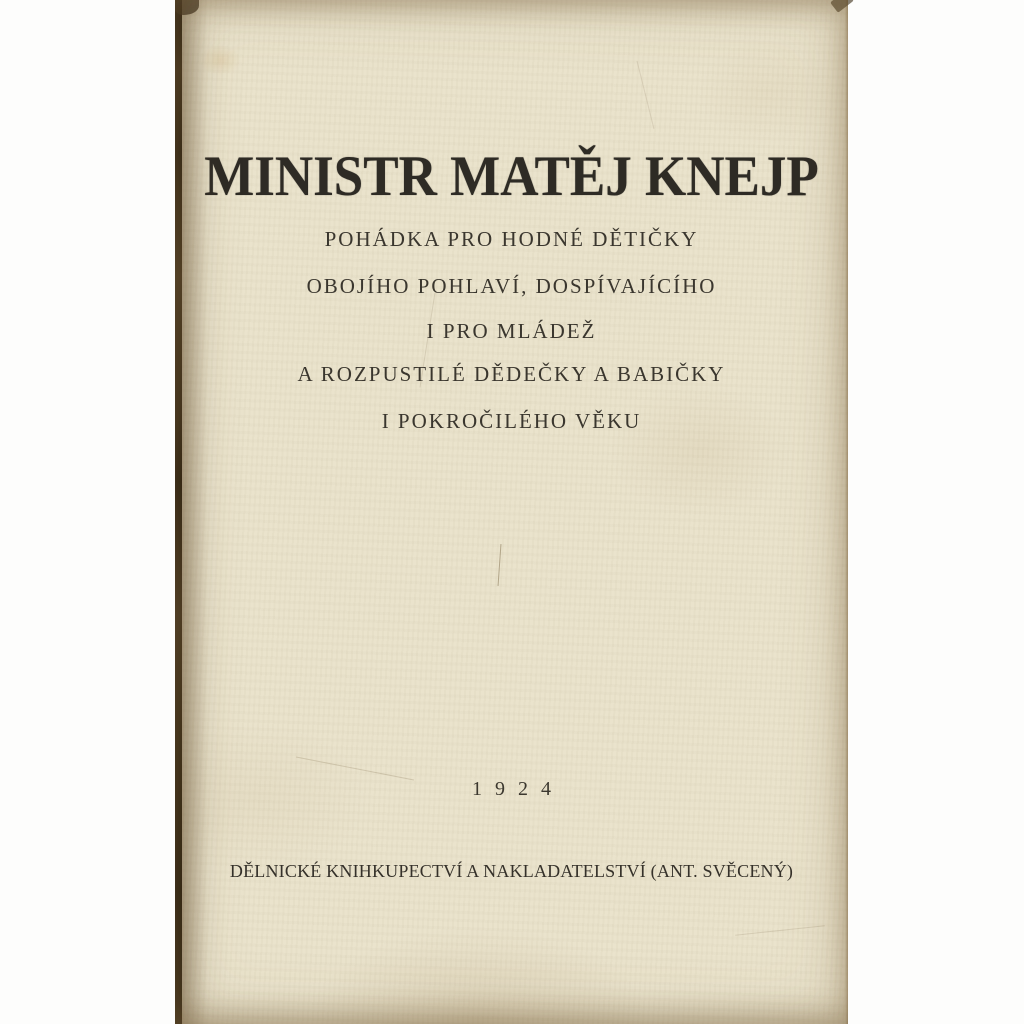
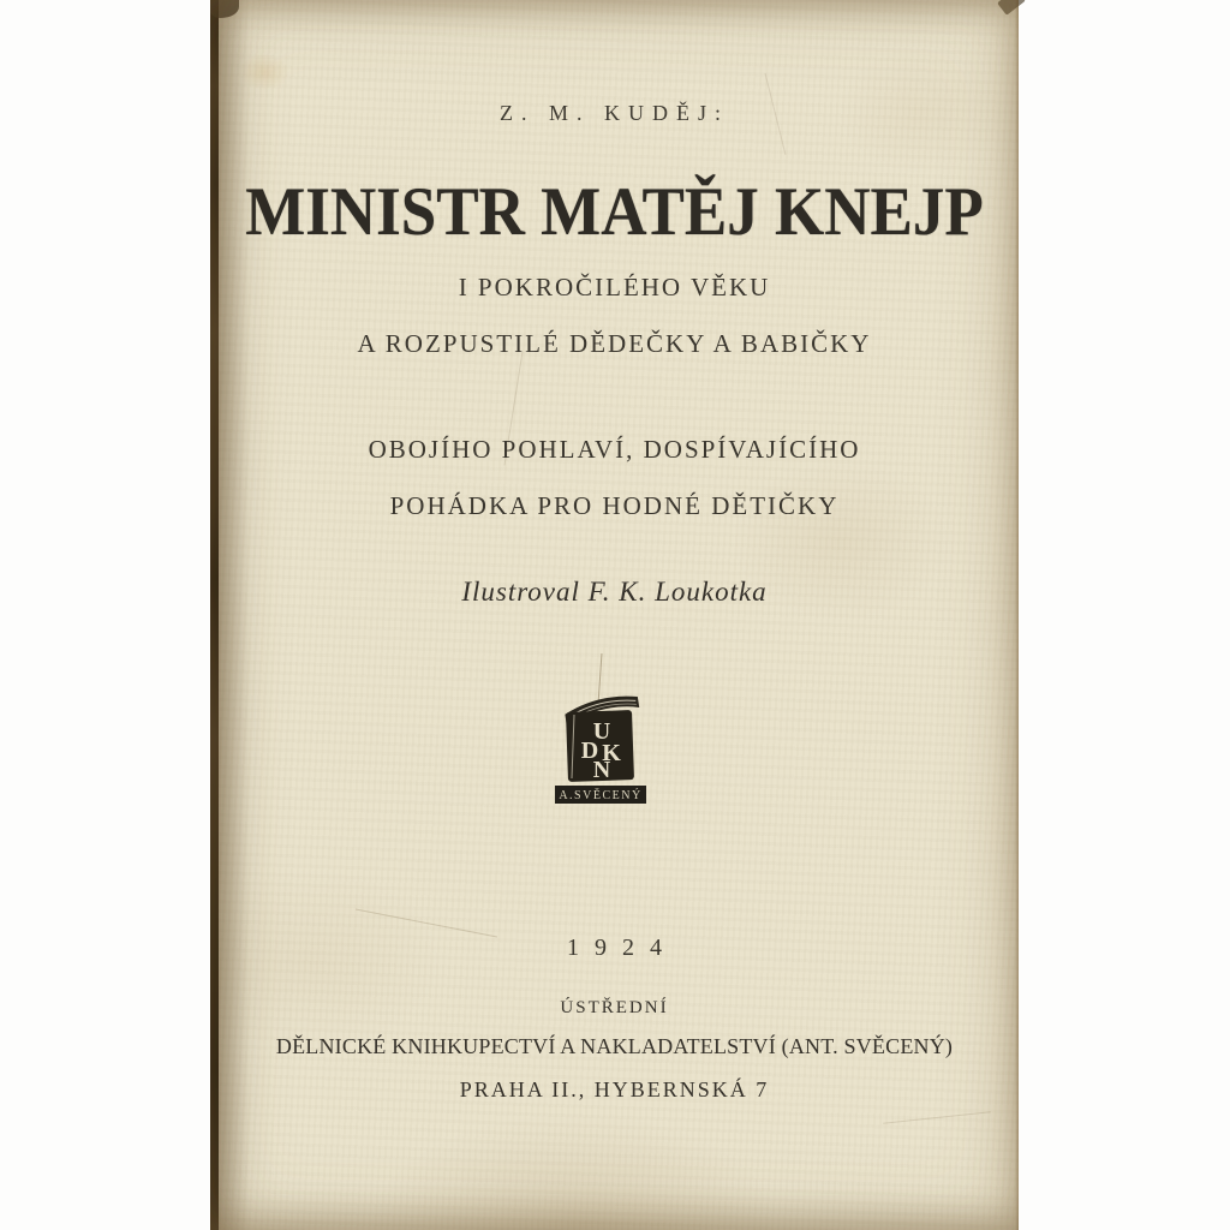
+ Z. M. KUDĚJ:
  MINISTR MATĚJ KNEJP
- POHÁDKA PRO HODNÉ DĚTIČKY
+ I POKROČILÉHO VĚKU
- OBOJÍHO POHLAVÍ, DOSPÍVAJÍCÍHO
+ A ROZPUSTILÉ DĚDEČKY A BABIČKY
- I PRO MLÁDEŽ
- A ROZPUSTILÉ DĚDEČKY A BABIČKY
+ OBOJÍHO POHLAVÍ, DOSPÍVAJÍCÍHO
- I POKROČILÉHO VĚKU
+ POHÁDKA PRO HODNÉ DĚTIČKY
+ Ilustroval F. K. Loukotka
+ U
+ D
+ K
+ N
+ A.SVĚCENÝ
  1924
+ ÚSTŘEDNÍ
  DĚLNICKÉ KNIHKUPECTVÍ A NAKLADATELSTVÍ (ANT. SVĚCENÝ)
+ PRAHA II., HYBERNSKÁ 7
